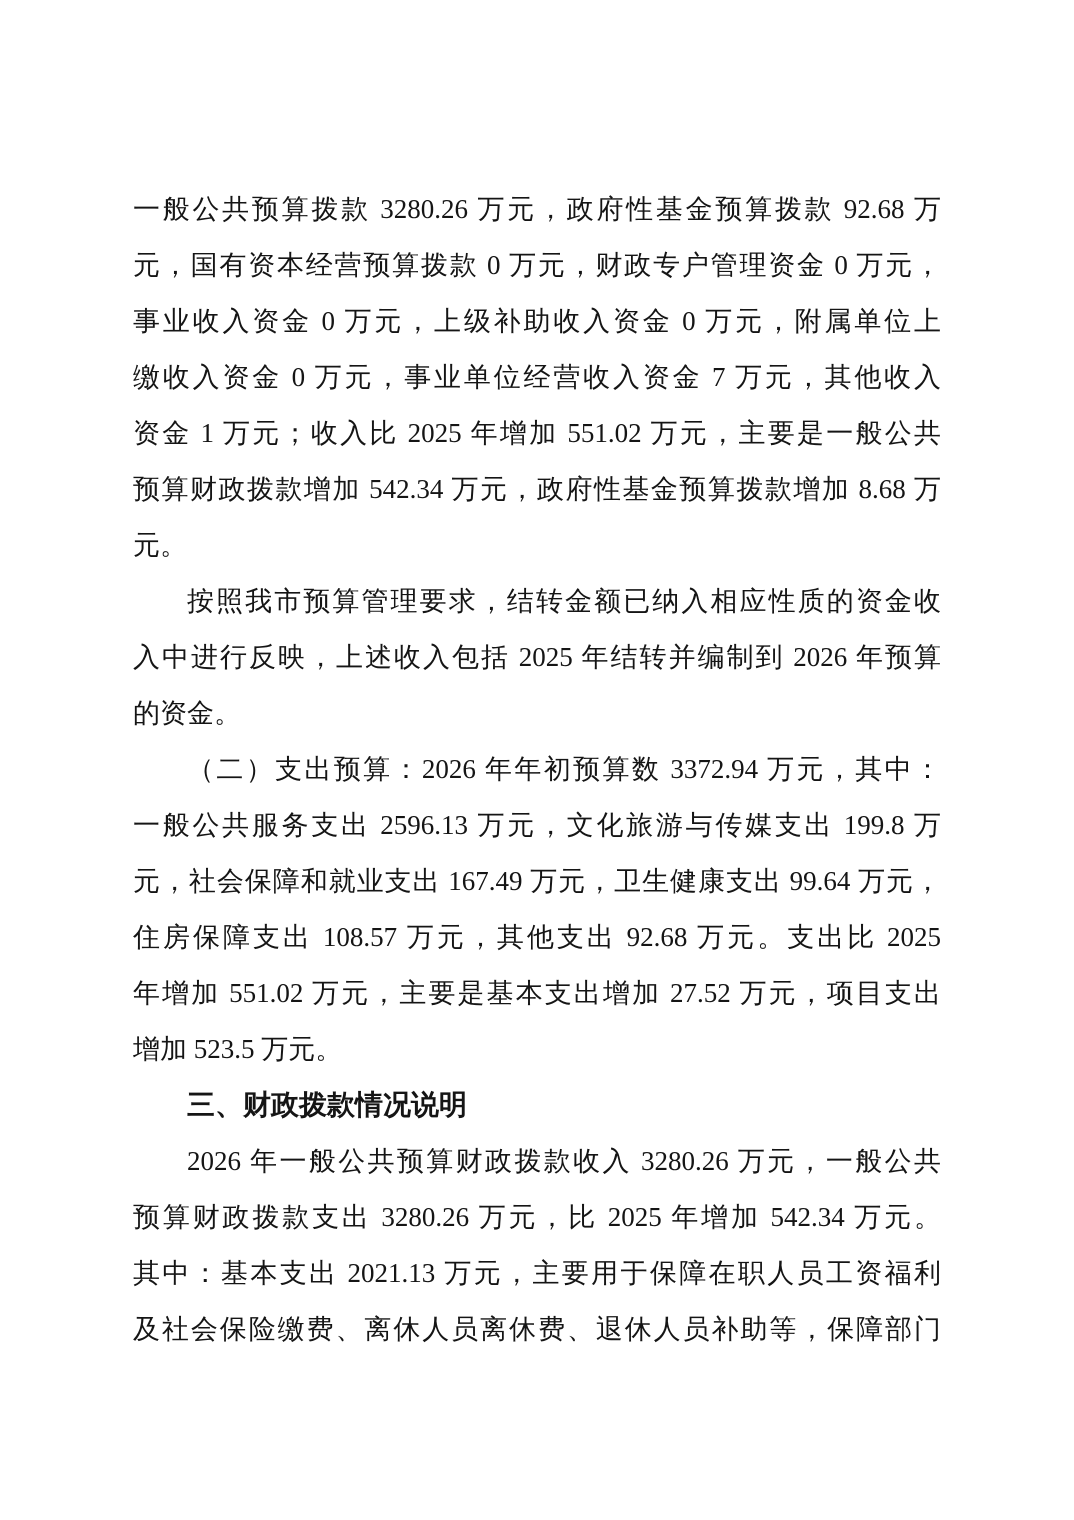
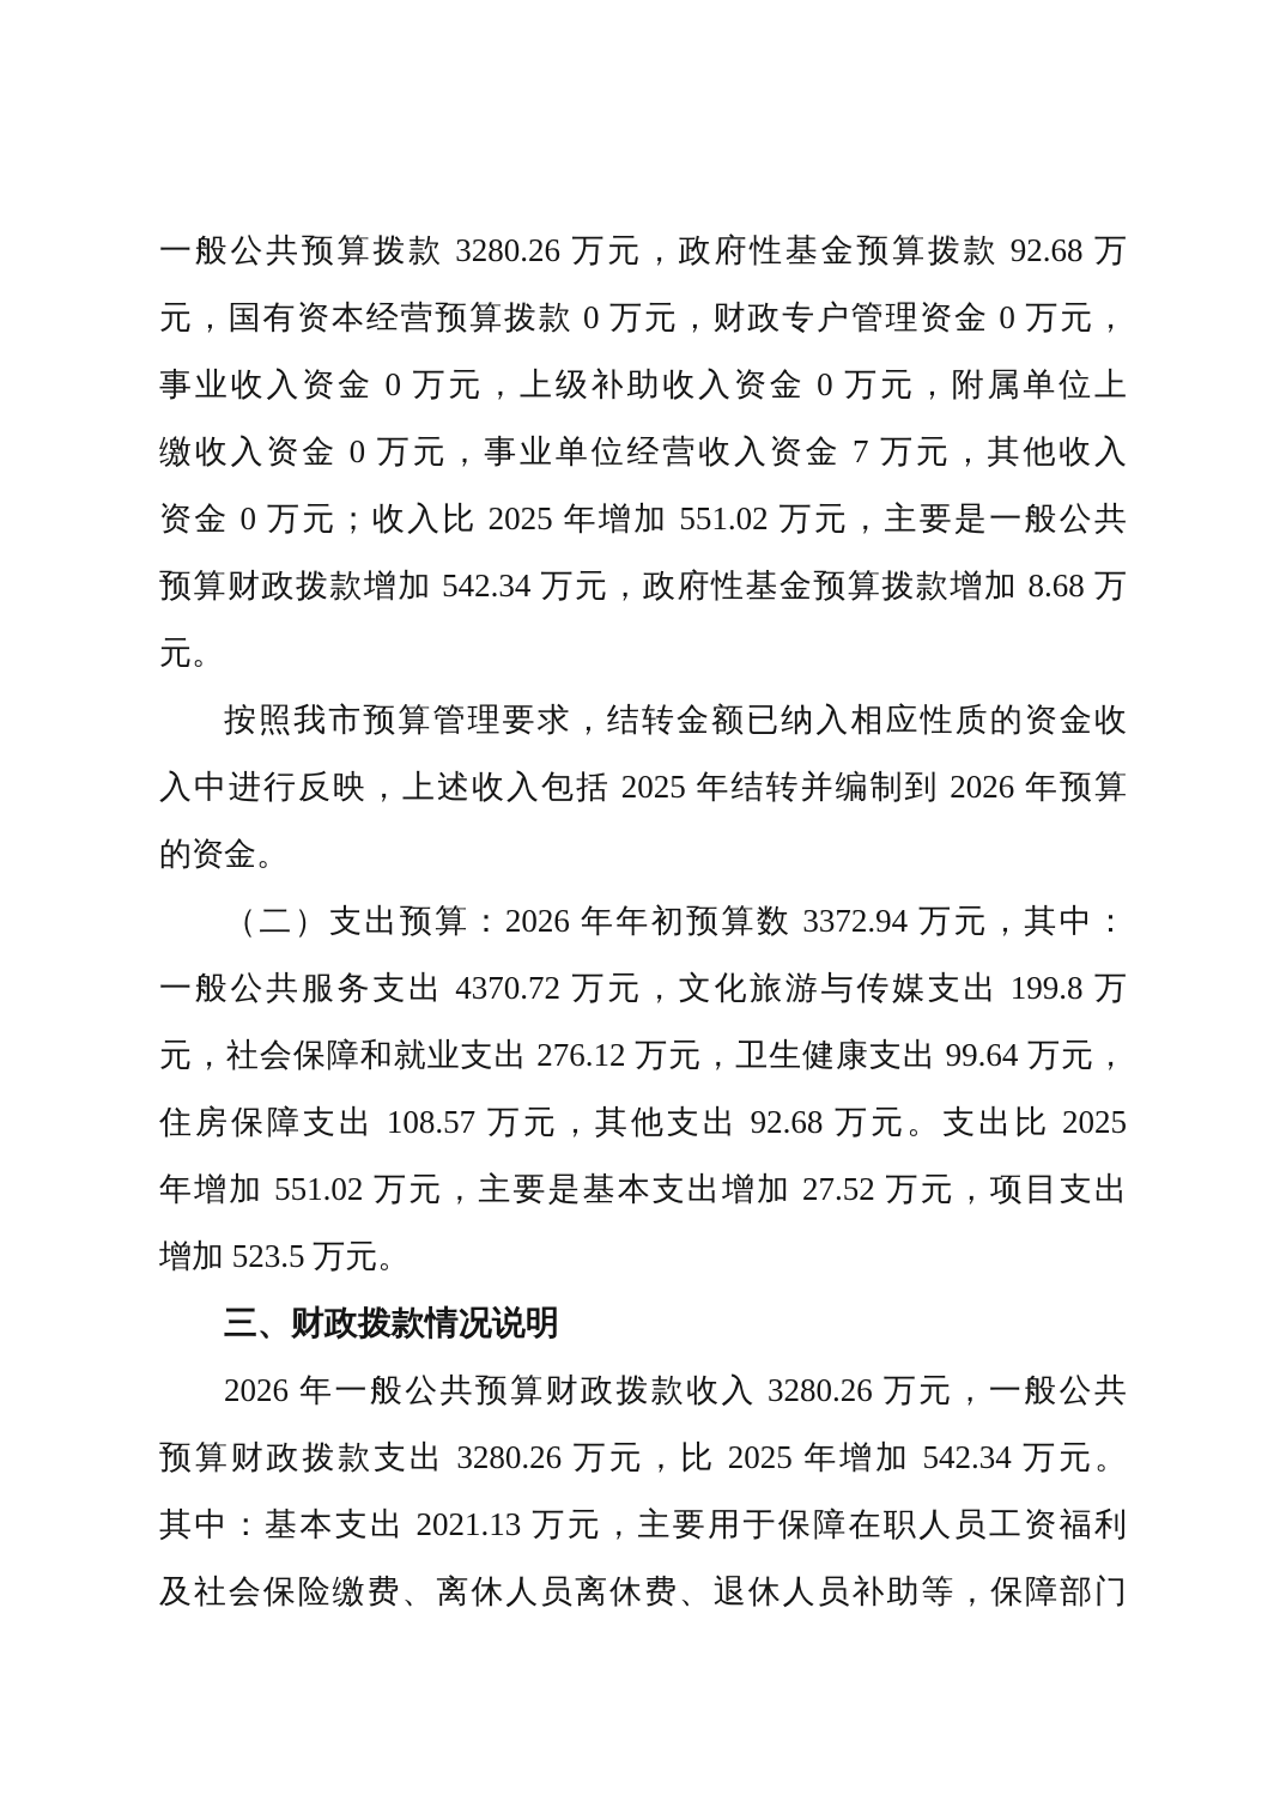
  一般公共预算拨款 3280.26 万元，政府性基金预算拨款 92.68 万
  元，国有资本经营预算拨款 0 万元，财政专户管理资金 0 万元，
  事业收入资金 0 万元，上级补助收入资金 0 万元，附属单位上
  缴收入资金 0 万元，事业单位经营收入资金 7 万元，其他收入
- 资金 1 万元；收入比 2025 年增加 551.02 万元，主要是一般公共
+ 资金 0 万元；收入比 2025 年增加 551.02 万元，主要是一般公共
  预算财政拨款增加 542.34 万元，政府性基金预算拨款增加 8.68 万
  元。
  按照我市预算管理要求，结转金额已纳入相应性质的资金收
  入中进行反映，上述收入包括 2025 年结转并编制到 2026 年预算
  的资金。
  （二）支出预算：2026 年年初预算数 3372.94 万元，其中：
- 一般公共服务支出 2596.13 万元，文化旅游与传媒支出 199.8 万
+ 一般公共服务支出 4370.72 万元，文化旅游与传媒支出 199.8 万
- 元，社会保障和就业支出 167.49 万元，卫生健康支出 99.64 万元，
+ 元，社会保障和就业支出 276.12 万元，卫生健康支出 99.64 万元，
  住房保障支出 108.57 万元，其他支出 92.68 万元。支出比 2025
  年增加 551.02 万元，主要是基本支出增加 27.52 万元，项目支出
  增加 523.5 万元。
  三、财政拨款情况说明
  2026 年一般公共预算财政拨款收入 3280.26 万元，一般公共
  预算财政拨款支出 3280.26 万元，比 2025 年增加 542.34 万元。
  其中：基本支出 2021.13 万元，主要用于保障在职人员工资福利
  及社会保险缴费、离休人员离休费、退休人员补助等，保障部门
